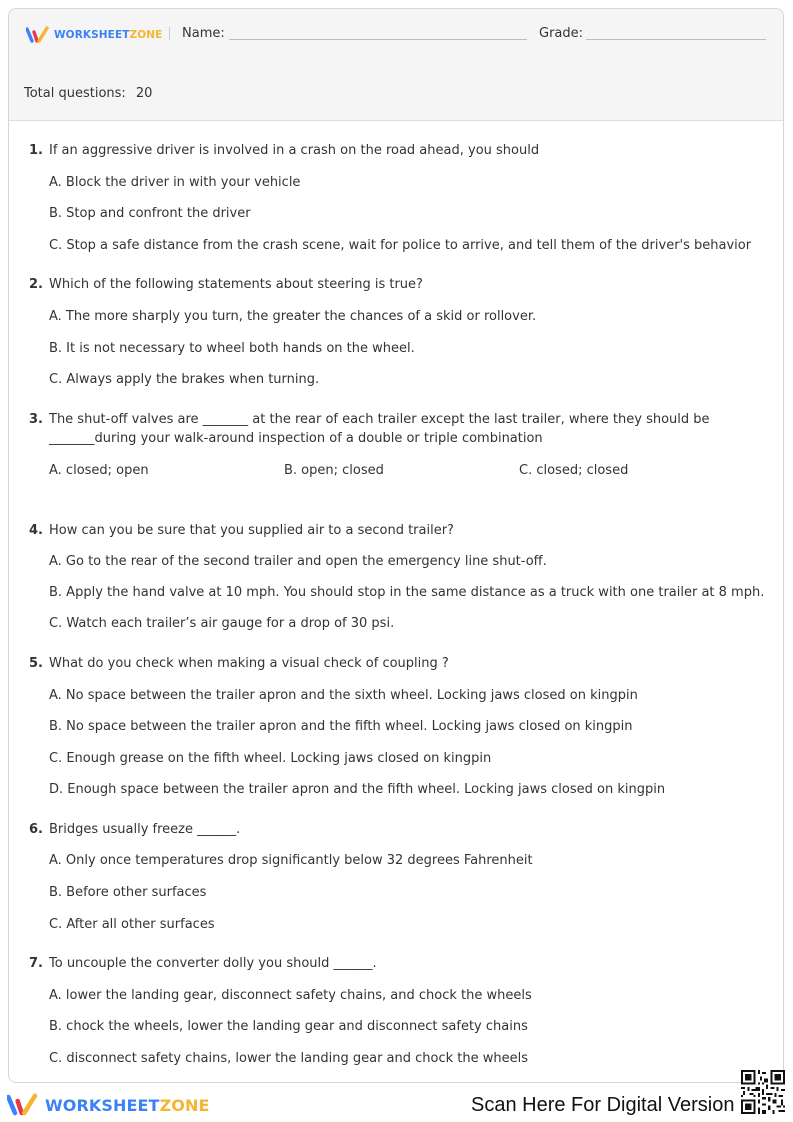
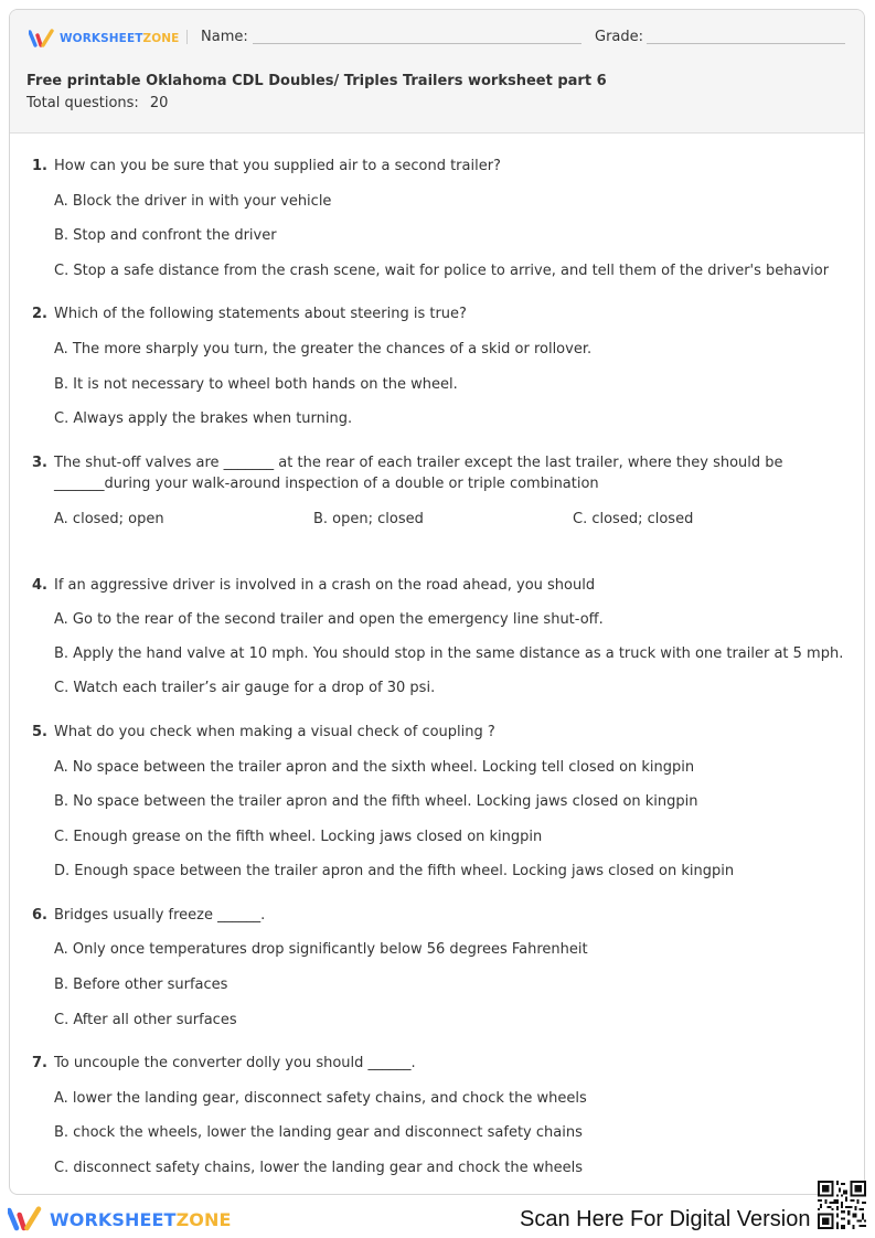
  WORKSHEETZONE
  Name:
  Grade:
+ Free printable Oklahoma CDL Doubles/ Triples Trailers worksheet part 6
  Total questions: 20
  1.
- If an aggressive driver is involved in a crash on the road ahead, you should
+ How can you be sure that you supplied air to a second trailer?
  A. Block the driver in with your vehicle
  B. Stop and confront the driver
  C. Stop a safe distance from the crash scene, wait for police to arrive, and tell them of the driver's behavior
  2.
  Which of the following statements about steering is true?
  A. The more sharply you turn, the greater the chances of a skid or rollover.
  B. It is not necessary to wheel both hands on the wheel.
  C. Always apply the brakes when turning.
  3.
  The shut-off valves are _______ at the rear of each trailer except the last trailer, where they should be _______during your walk-around inspection of a double or triple combination
  A. closed; open
  B. open; closed
  C. closed; closed
  4.
- How can you be sure that you supplied air to a second trailer?
+ If an aggressive driver is involved in a crash on the road ahead, you should
  A. Go to the rear of the second trailer and open the emergency line shut-off.
- B. Apply the hand valve at 10 mph. You should stop in the same distance as a truck with one trailer at 8 mph.
+ B. Apply the hand valve at 10 mph. You should stop in the same distance as a truck with one trailer at 5 mph.
  C. Watch each trailer’s air gauge for a drop of 30 psi.
  5.
  What do you check when making a visual check of coupling ?
- A. No space between the trailer apron and the sixth wheel. Locking jaws closed on kingpin
+ A. No space between the trailer apron and the sixth wheel. Locking tell closed on kingpin
  B. No space between the trailer apron and the fifth wheel. Locking jaws closed on kingpin
  C. Enough grease on the fifth wheel. Locking jaws closed on kingpin
  D. Enough space between the trailer apron and the fifth wheel. Locking jaws closed on kingpin
  6.
  Bridges usually freeze ______.
- A. Only once temperatures drop significantly below 32 degrees Fahrenheit
+ A. Only once temperatures drop significantly below 56 degrees Fahrenheit
  B. Before other surfaces
  C. After all other surfaces
  7.
  To uncouple the converter dolly you should ______.
  A. lower the landing gear, disconnect safety chains, and chock the wheels
  B. chock the wheels, lower the landing gear and disconnect safety chains
  C. disconnect safety chains, lower the landing gear and chock the wheels
  WORKSHEETZONE
  Scan Here For Digital Version
